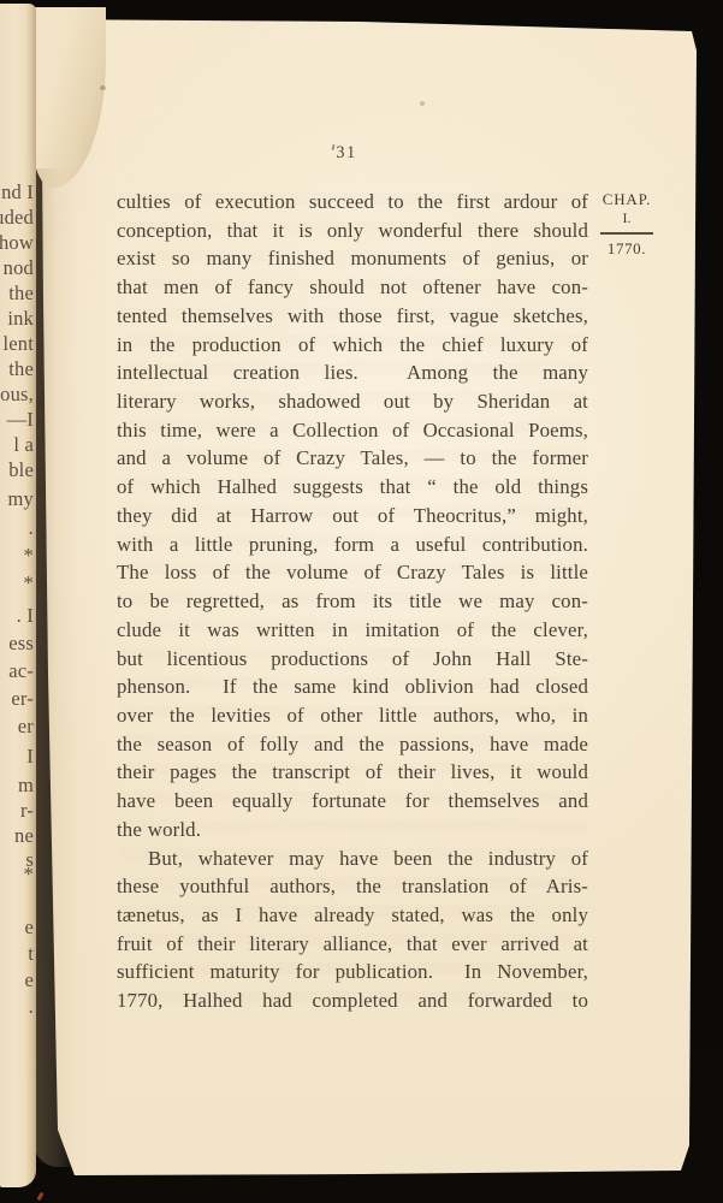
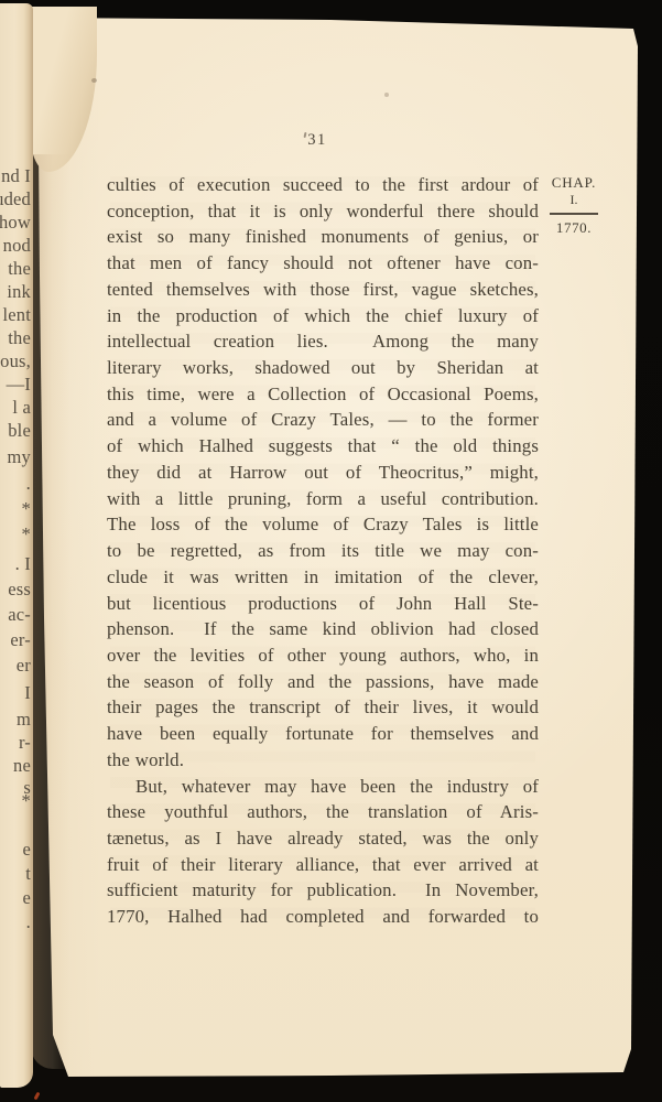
  31
  culties of execution succeed to the first ardour of
  conception, that it is only wonderful there should
  exist so many finished monuments of genius, or
  that men of fancy should not oftener have con-
  tented themselves with those first, vague sketches,
  in the production of which the chief luxury of
  intellectual creation lies. Among the many
  literary works, shadowed out by Sheridan at
  this time, were a Collection of Occasional Poems,
  and a volume of Crazy Tales, — to the former
  of which Halhed suggests that “ the old things
  they did at Harrow out of Theocritus,” might,
  with a little pruning, form a useful contribution.
  The loss of the volume of Crazy Tales is little
  to be regretted, as from its title we may con-
  clude it was written in imitation of the clever,
  but licentious productions of John Hall Ste-
  phenson. If the same kind oblivion had closed
- over the levities of other little authors, who, in
+ over the levities of other young authors, who, in
  the season of folly and the passions, have made
  their pages the transcript of their lives, it would
  have been equally fortunate for themselves and
  the world.
  But, whatever may have been the industry of
  these youthful authors, the translation of Aris-
  tænetus, as I have already stated, was the only
  fruit of their literary alliance, that ever arrived at
  sufficient maturity for publication. In November,
  1770, Halhed had completed and forwarded to
  CHAP.
  I.
  1770.
  nd I
  ded
  how
  nod
  the
  ink
  lent
  the
  ous,
  —I
  l a
  ble
  my
  .
  *
  *
  . I
  ess
  ac-
  er-
  er
  I
  m
  r-
  ne
  s
  *
  e
  t
  e
  .
